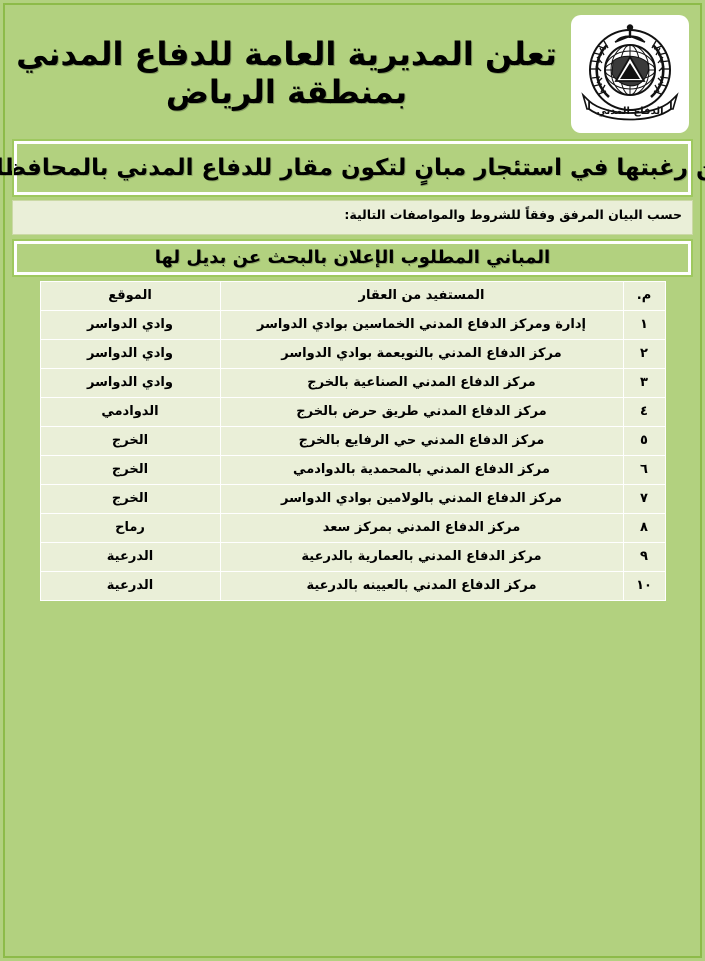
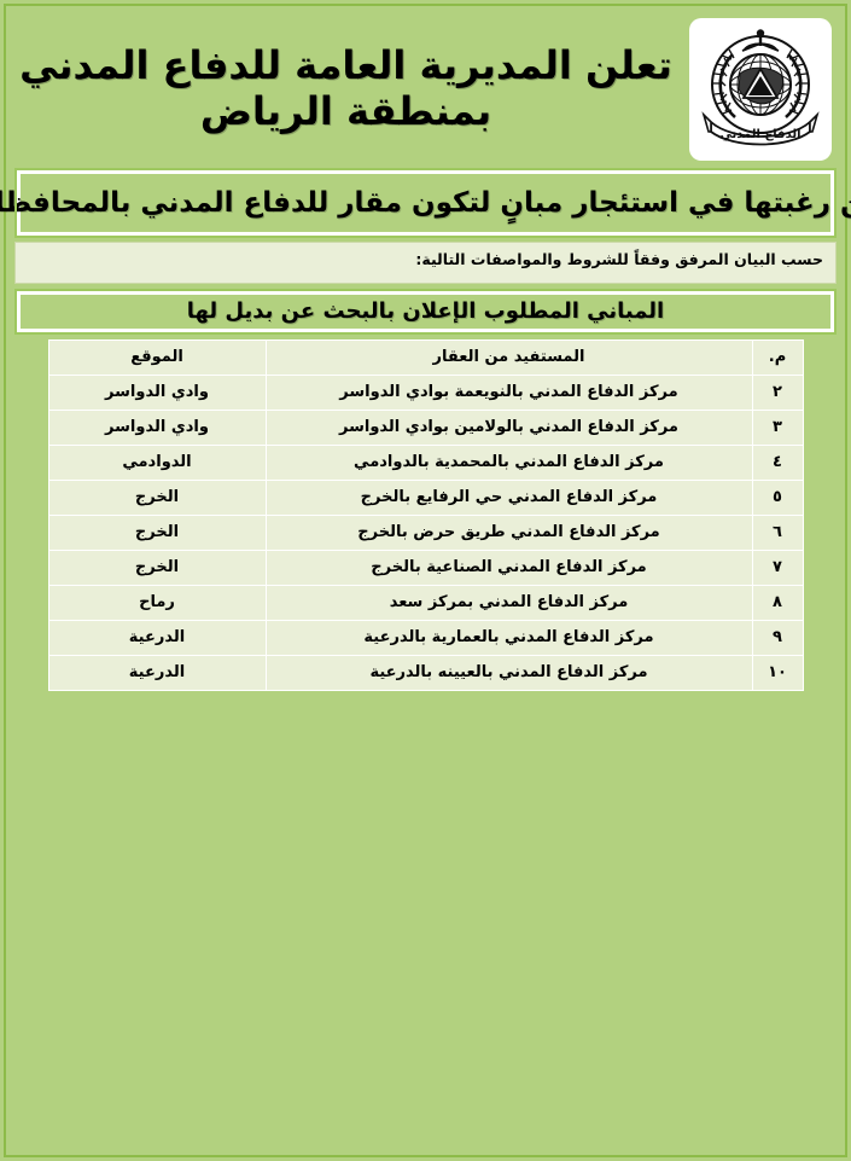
  الدفاع المدني
  تعلن المديرية العامة للدفاع المدني
  بمنطقة الرياض
  رغبتها في استئجار مبانٍ لتكون مقار للدفاع المدني بالمحافظا
  حسب البيان المرفق وفقاً للشروط والمواصفات التالية:
  المباني المطلوب الإعلان بالبحث عن بديل لها
  م.	المستفيد من العقار	الموقع
- ١	إدارة ومركز الدفاع المدني الخماسين بوادي الدواسر	وادي الدواسر
  ٢	مركز الدفاع المدني بالنويعمة بوادي الدواسر	وادي الدواسر
- ٣	مركز الدفاع المدني الصناعية بالخرج	وادي الدواسر
+ ٣	مركز الدفاع المدني بالولامين بوادي الدواسر	وادي الدواسر
- ٤	مركز الدفاع المدني طريق حرض بالخرج	الدوادمي
+ ٤	مركز الدفاع المدني بالمحمدية بالدوادمي	الدوادمي
  ٥	مركز الدفاع المدني حي الرفايع بالخرج	الخرج
- ٦	مركز الدفاع المدني بالمحمدية بالدوادمي	الخرج
+ ٦	مركز الدفاع المدني طريق حرض بالخرج	الخرج
- ٧	مركز الدفاع المدني بالولامين بوادي الدواسر	الخرج
+ ٧	مركز الدفاع المدني الصناعية بالخرج	الخرج
  ٨	مركز الدفاع المدني بمركز سعد	رماح
  ٩	مركز الدفاع المدني بالعمارية بالدرعية	الدرعية
  ١٠	مركز الدفاع المدني بالعيينه بالدرعية	الدرعية
